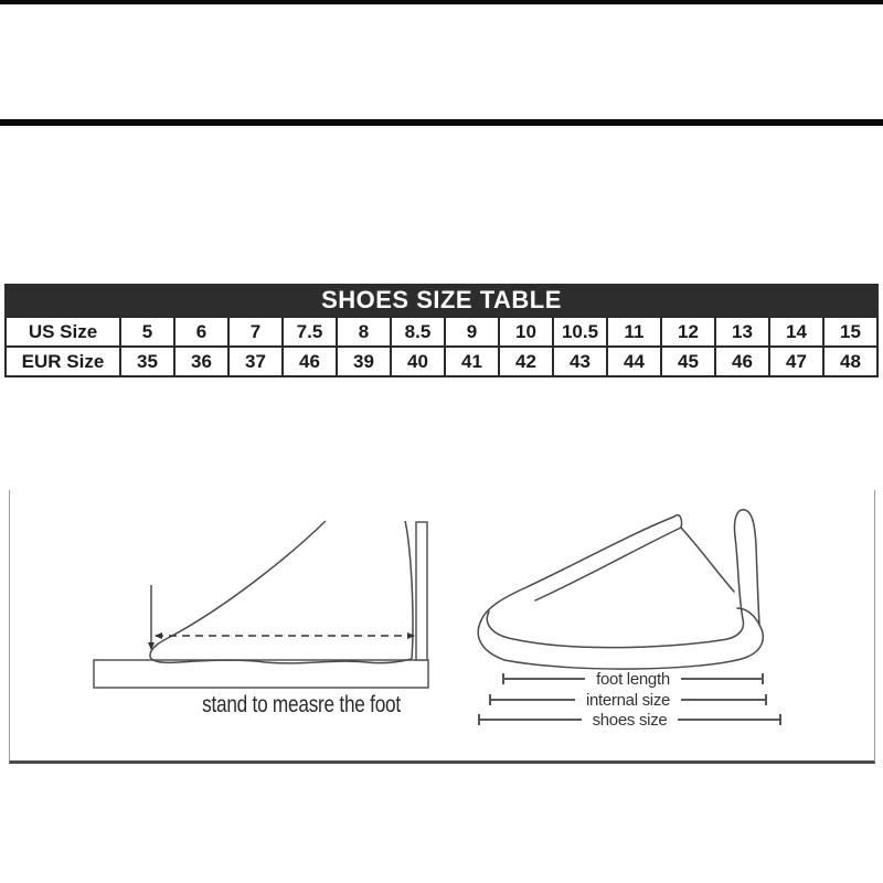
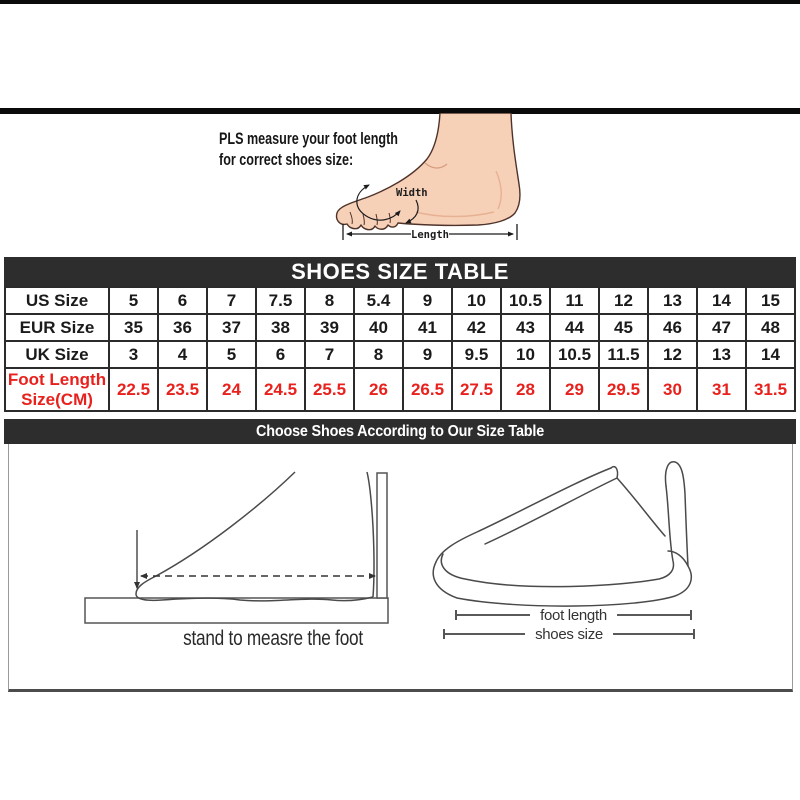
+ PLS measure your foot length
+ for correct shoes size:
+ Width
+ Length
  SHOES SIZE TABLE
- US Size	5	6	7	7.5	8	8.5	9	10	10.5	11	12	13	14	15
+ US Size	5	6	7	7.5	8	5.4	9	10	10.5	11	12	13	14	15
- EUR Size	35	36	37	46	39	40	41	42	43	44	45	46	47	48
+ EUR Size	35	36	37	38	39	40	41	42	43	44	45	46	47	48
+ UK Size	3	4	5	6	7	8	9	9.5	10	10.5	11.5	12	13	14
+ Foot Length Size(CM)	22.5	23.5	24	24.5	25.5	26	26.5	27.5	28	29	29.5	30	31	31.5
+ Choose Shoes According to Our Size Table
  stand to measre the foot
  foot length
- internal size
  shoes size
